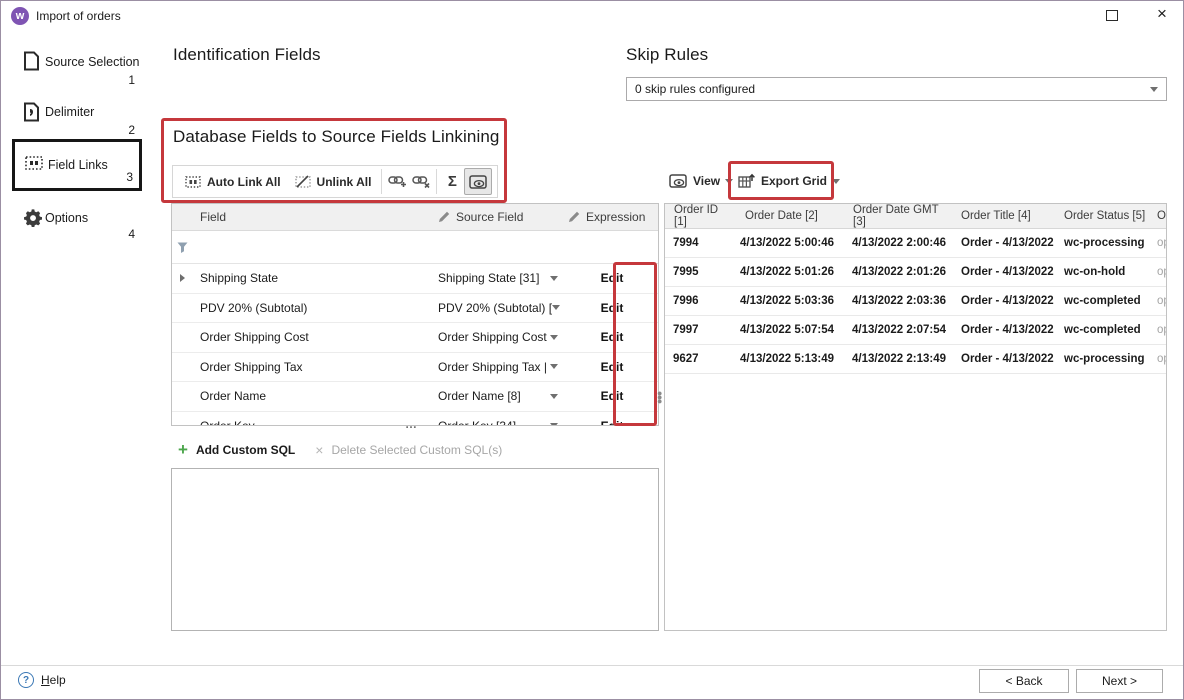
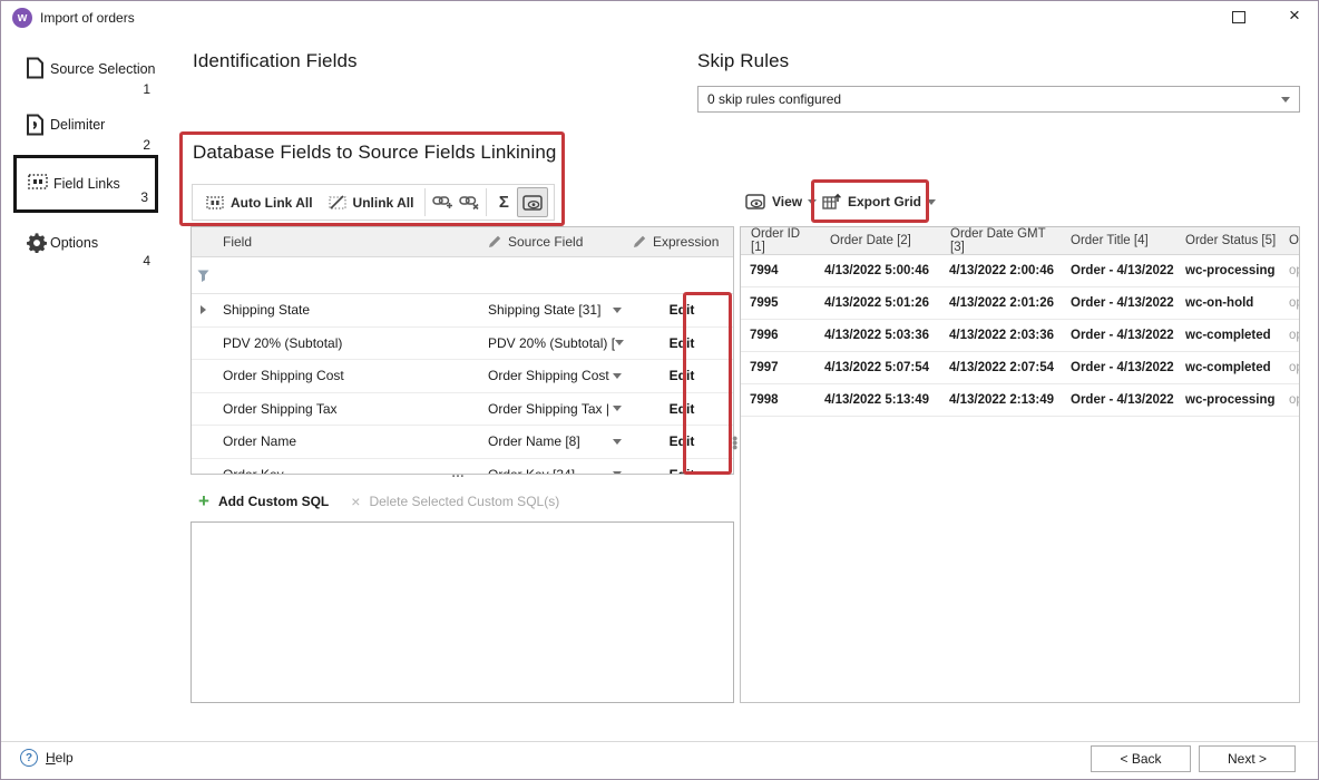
  w
  Import of orders
  ×
  Source Selection
  1
  Delimiter
  2
  Field Links
  3
  Options
  4
  Identification Fields
  Skip Rules
  0 skip rules configured
  Database Fields to Source Fields Linkining
  Auto Link All
  Unlink All
  Σ
  Field
  Source Field
  Expression
  Shipping State
  Shipping State [31]
  Edit
  PDV 20% (Subtotal)
  PDV 20% (Subtotal) [
  Edit
  Order Shipping Cost
  Order Shipping Cost
  Edit
  Order Shipping Tax
  Order Shipping Tax |
  Edit
  Order Name
  Order Name [8]
  Edit
  …
  ●
  ●
  ●
  +
  Add Custom SQL
  ×
  Delete Selected Custom SQL(s)
  View
  Export Grid
  Order ID [1]
  Order Date [2]
  Order Date GMT [3]
  Order Title [4]
  Order Status [5]
  O
  7994
  4/13/2022 5:00:46
  4/13/2022 2:00:46
  Order - 4/13/2022
  wc-processing
  7995
  4/13/2022 5:01:26
  4/13/2022 2:01:26
  Order - 4/13/2022
  wc-on-hold
  7996
  4/13/2022 5:03:36
  4/13/2022 2:03:36
  Order - 4/13/2022
  wc-completed
  7997
  4/13/2022 5:07:54
  4/13/2022 2:07:54
  Order - 4/13/2022
  wc-completed
- 9627
+ 7998
  4/13/2022 5:13:49
  4/13/2022 2:13:49
  Order - 4/13/2022
  wc-processing
  ?
  Help
  < Back
  Next >
